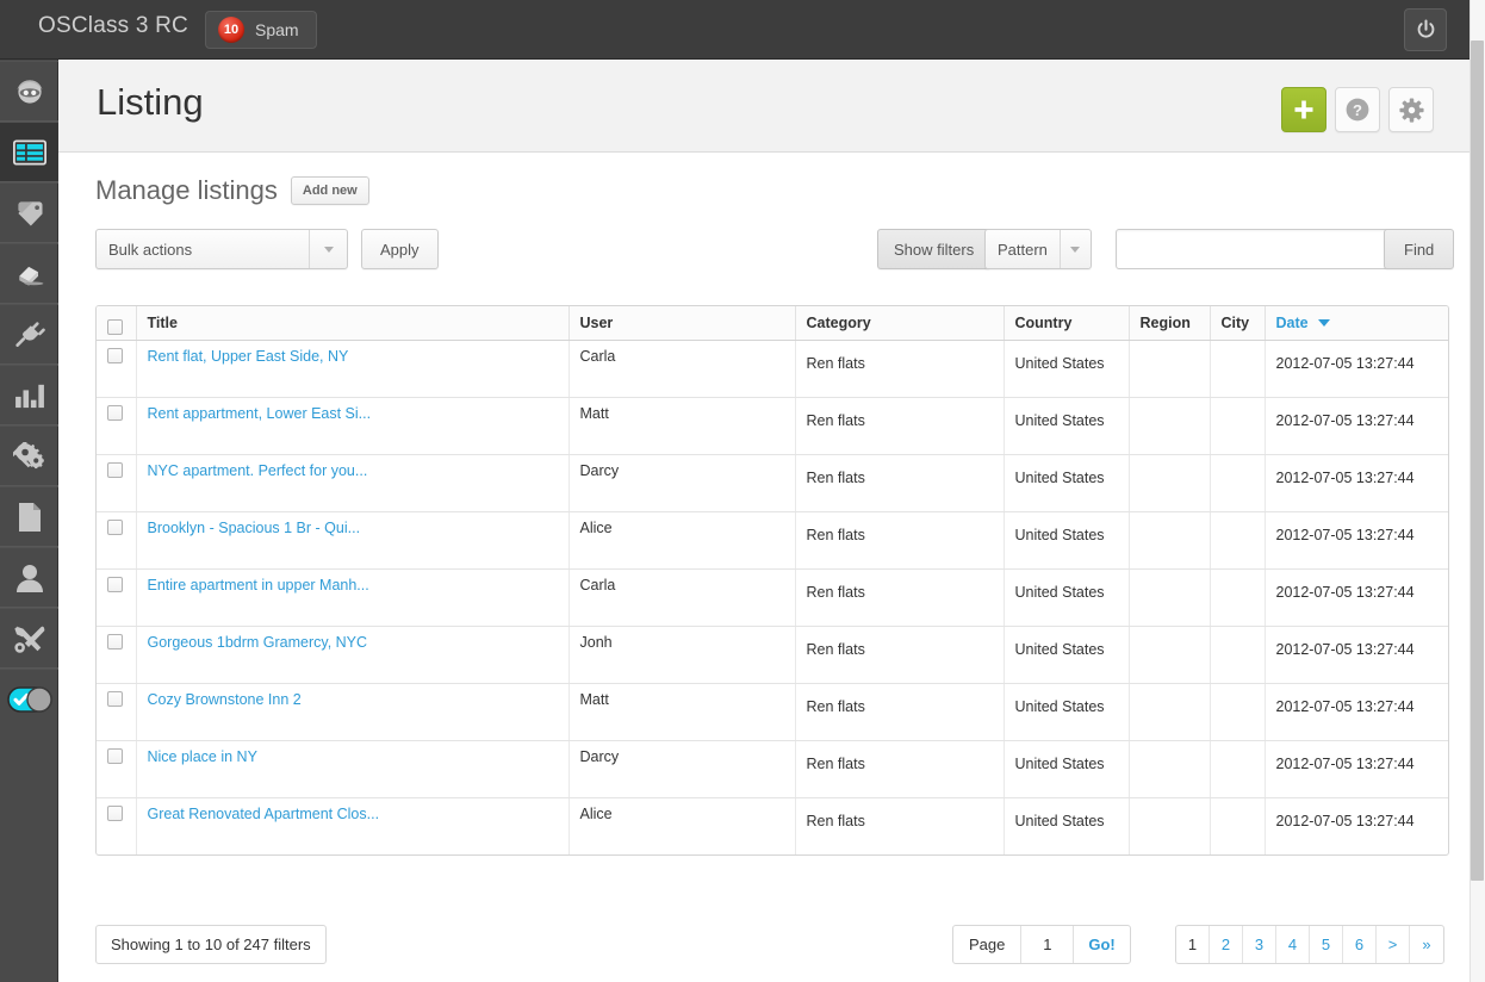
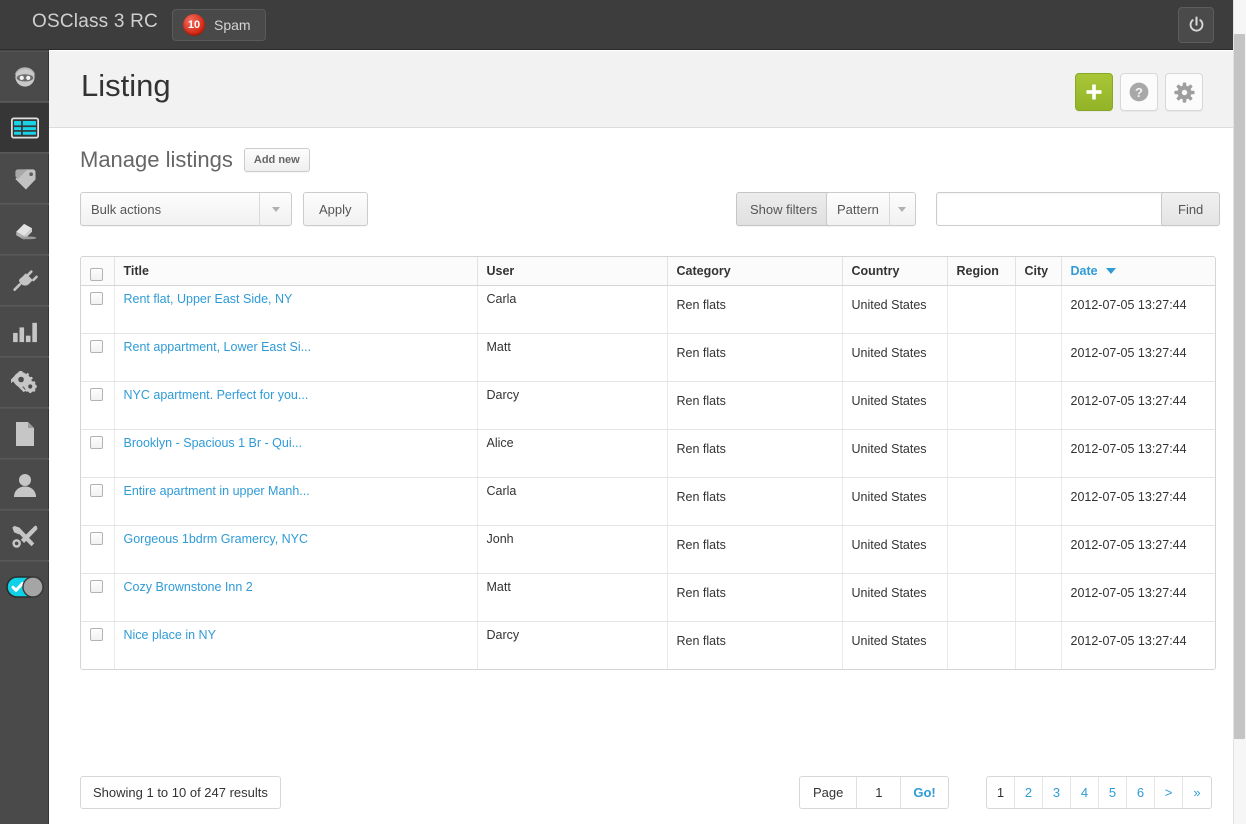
  OSClass 3 RC
  10
  Spam
  Listing
  ?
  Manage listings
  Add new
  Bulk actions
  Apply
  Show filters
  Pattern
  Find
  	Title	User	Category	Country	Region	City	Date
  	Rent flat, Upper East Side, NY	Carla	Ren flats	United States			2012-07-05 13:27:44
  	Rent appartment, Lower East Si...	Matt	Ren flats	United States			2012-07-05 13:27:44
  	NYC apartment. Perfect for you...	Darcy	Ren flats	United States			2012-07-05 13:27:44
  	Brooklyn - Spacious 1 Br - Qui...	Alice	Ren flats	United States			2012-07-05 13:27:44
  	Entire apartment in upper Manh...	Carla	Ren flats	United States			2012-07-05 13:27:44
  	Gorgeous 1bdrm Gramercy, NYC	Jonh	Ren flats	United States			2012-07-05 13:27:44
  	Cozy Brownstone Inn 2	Matt	Ren flats	United States			2012-07-05 13:27:44
  	Nice place in NY	Darcy	Ren flats	United States			2012-07-05 13:27:44
- 	Great Renovated Apartment Clos...	Alice	Ren flats	United States			2012-07-05 13:27:44
- Showing 1 to 10 of 247 filters
+ Showing 1 to 10 of 247 results
  Page
  1
  Go!
  1
  2
  3
  4
  5
  6
  >
  »
